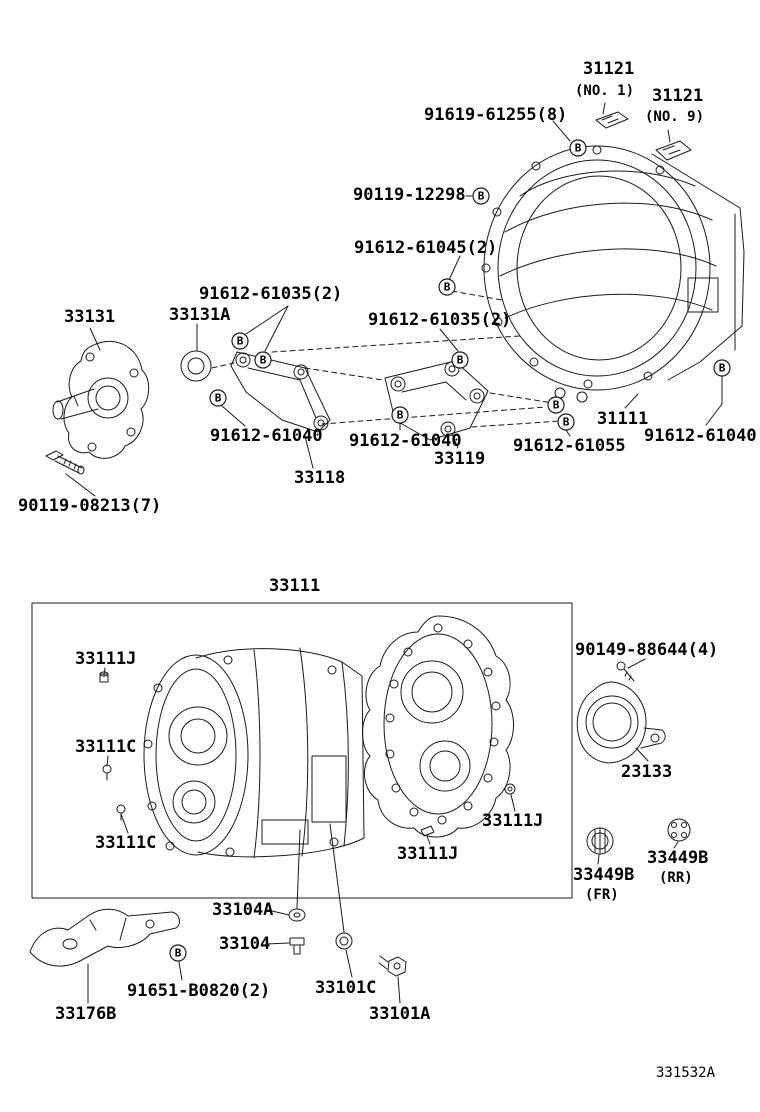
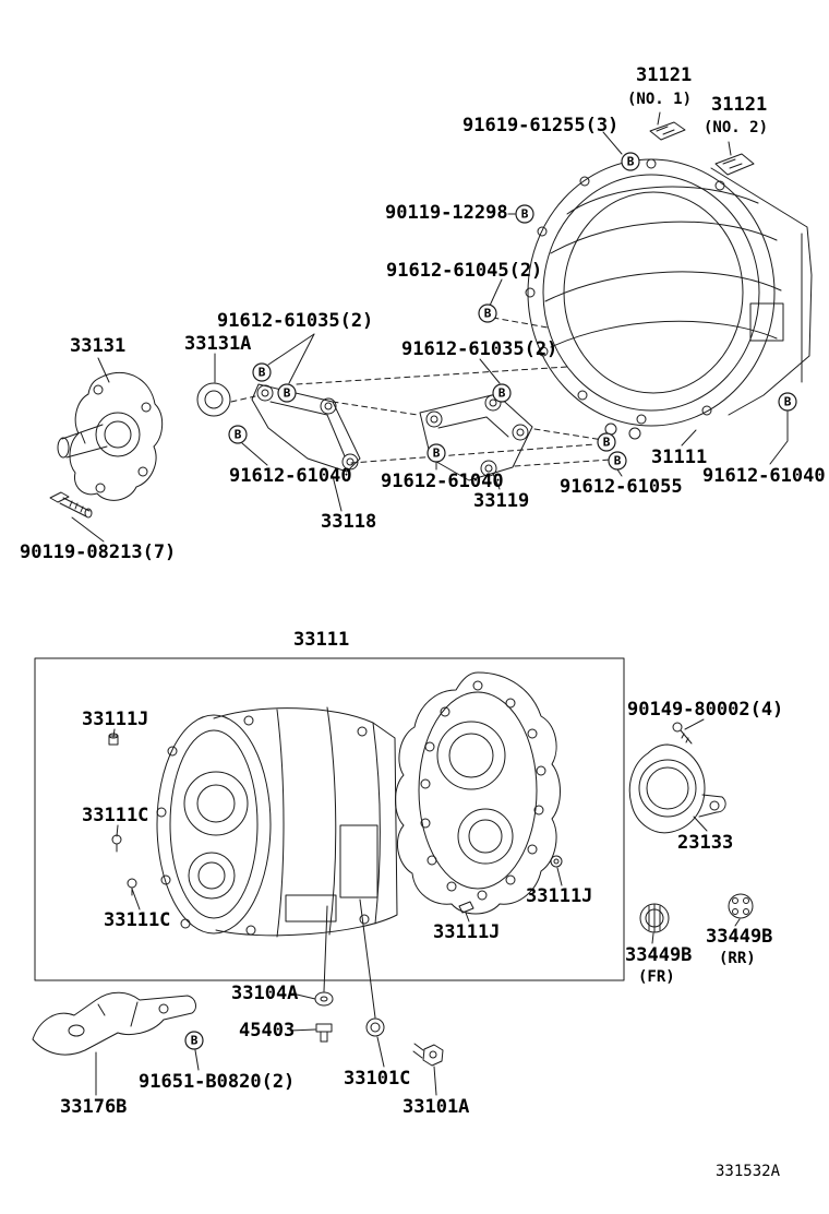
  B
  B
  B
  B
  B
  B
  B
  B
  B
  B
  B
  B
  31121
  (NO. 1)
  31121
- (NO. 9)
+ (NO. 2)
- 91619-61255(8)
+ 91619-61255(3)
  90119-12298
  91612-61045(2)
  91612-61035(2)
  33131
  33131A
  91612-61035(2)
  91612-61040
  91612-61040
  33119
  91612-61055
  31111
  91612-61040
  33118
  90119-08213(7)
  33111
  33111J
- 90149-88644(4)
+ 90149-80002(4)
  33111C
  23133
  33111J
  33111C
  33111J
  33449B
  (FR)
  33449B
  (RR)
  33104A
- 33104
+ 45403
  91651-B0820(2)
  33101C
  33176B
  33101A
  331532A
